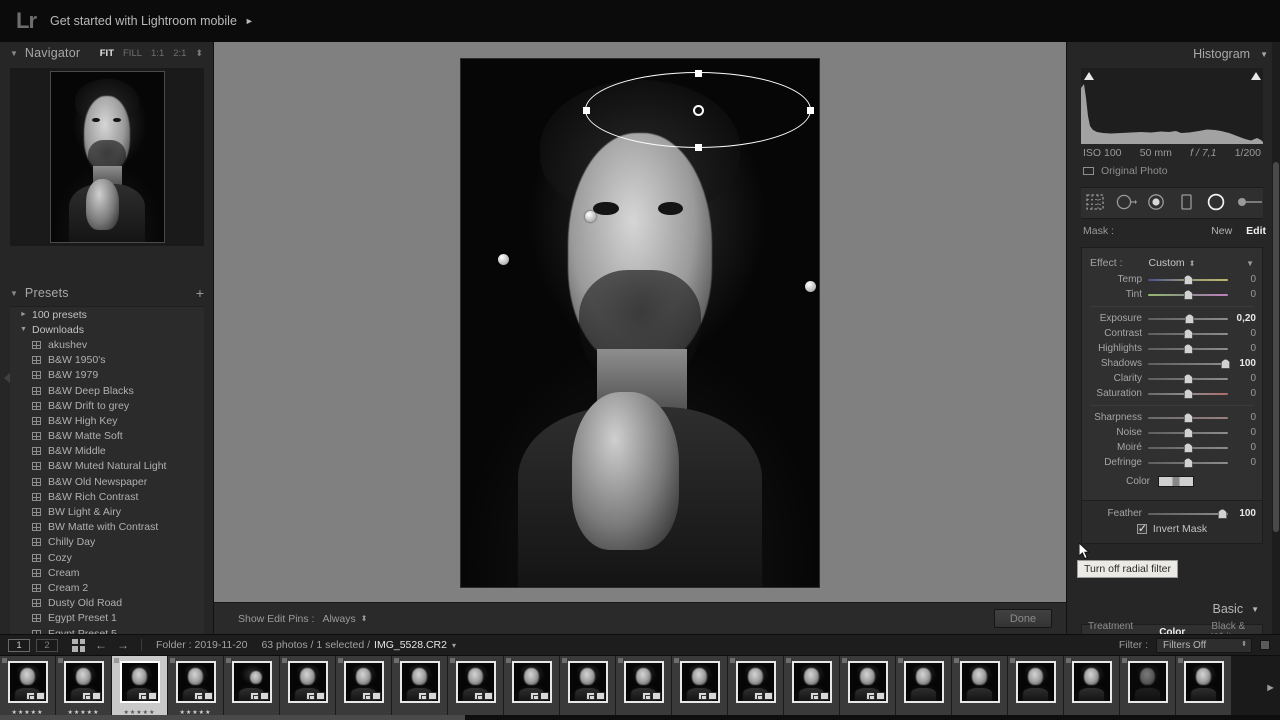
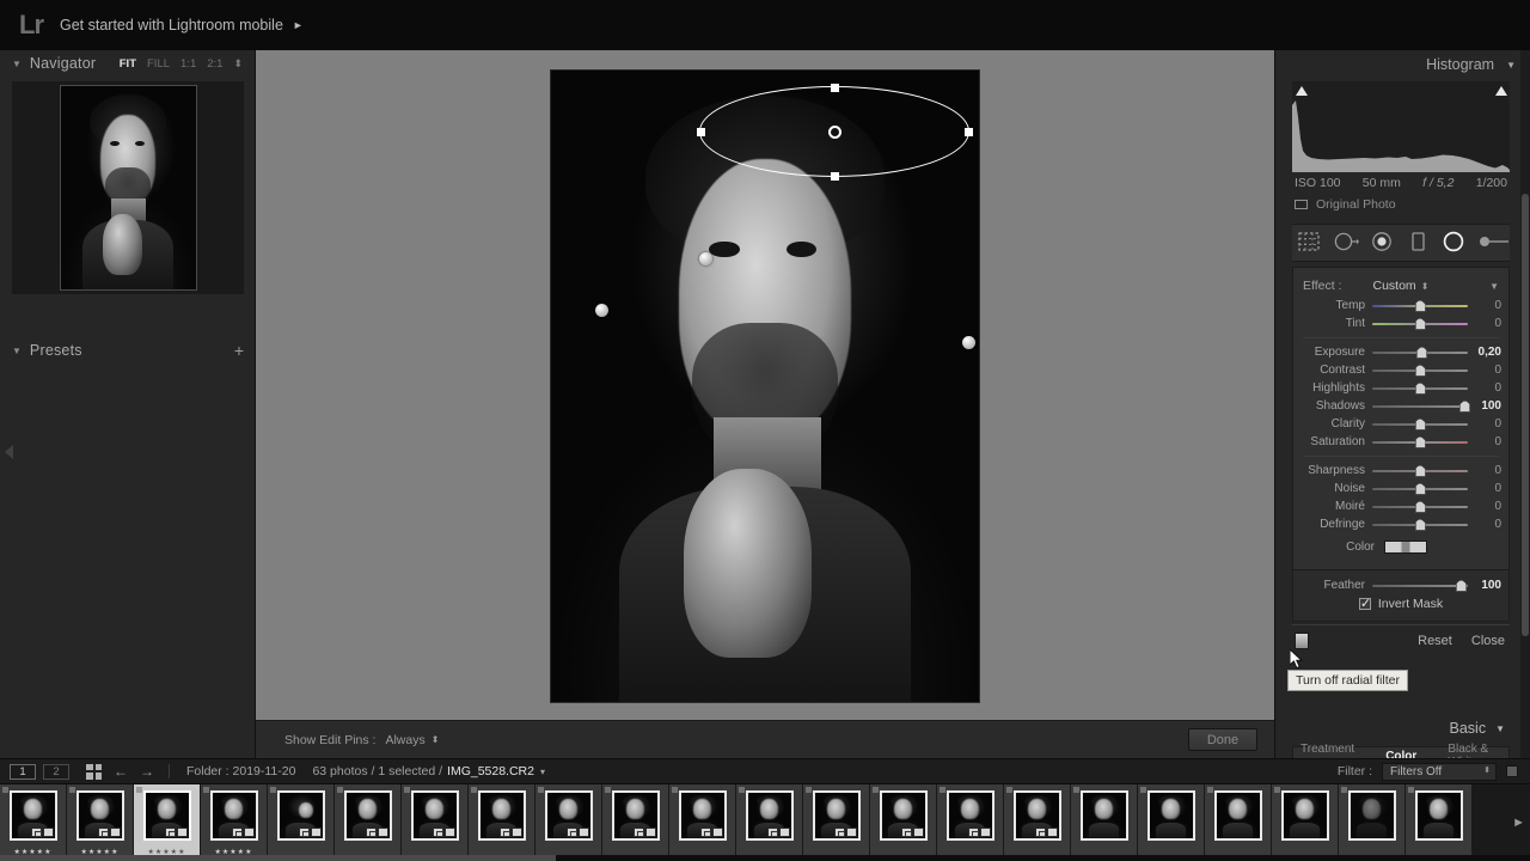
  Lr
  Get started with Lightroom mobile
  ►
  ▼
  Navigator
  FIT
  FILL
  1:1
  2:1
  ⬍
  ▼
  Presets
  +
- 100 presets
- Downloads
- akushev
- B&W 1950's
- B&W 1979
- B&W Deep Blacks
- B&W Drift to grey
- B&W High Key
- B&W Matte Soft
- B&W Middle
- B&W Muted Natural Light
- B&W Old Newspaper
- B&W Rich Contrast
- BW Light & Airy
- BW Matte with Contrast
- Chilly Day
- Cozy
- Cream
- Cream 2
- Dusty Old Road
- Egypt Preset 1
  Show Edit Pins :
  Always
  ⬍
  Done
  Histogram
  ▼
  ISO 100
  50 mm
- f / 7,1
+ f / 5,2
  1/200
  Original Photo
- Mask :
- New
- Edit
  Effect :
  Custom
  ⬍
  ▼
  Temp
  0
  Tint
  0
  Exposure
  0,20
  Contrast
  0
  Highlights
  0
  Shadows
  100
  Clarity
  0
  Saturation
  0
  Sharpness
  0
  Noise
  0
  Moiré
  0
  Defringe
  0
  Color
  Feather
  100
  Invert Mask
+ Reset
+ Close
  Basic
  ▼
  Treatment
  Color
  Turn off radial filter
  1
  2
  ←
  →
  Folder : 2019-11-20
  63 photos / 1 selected /
  IMG_5528.CR2
  ▾
  Filter :
  Filters Off
  ►
